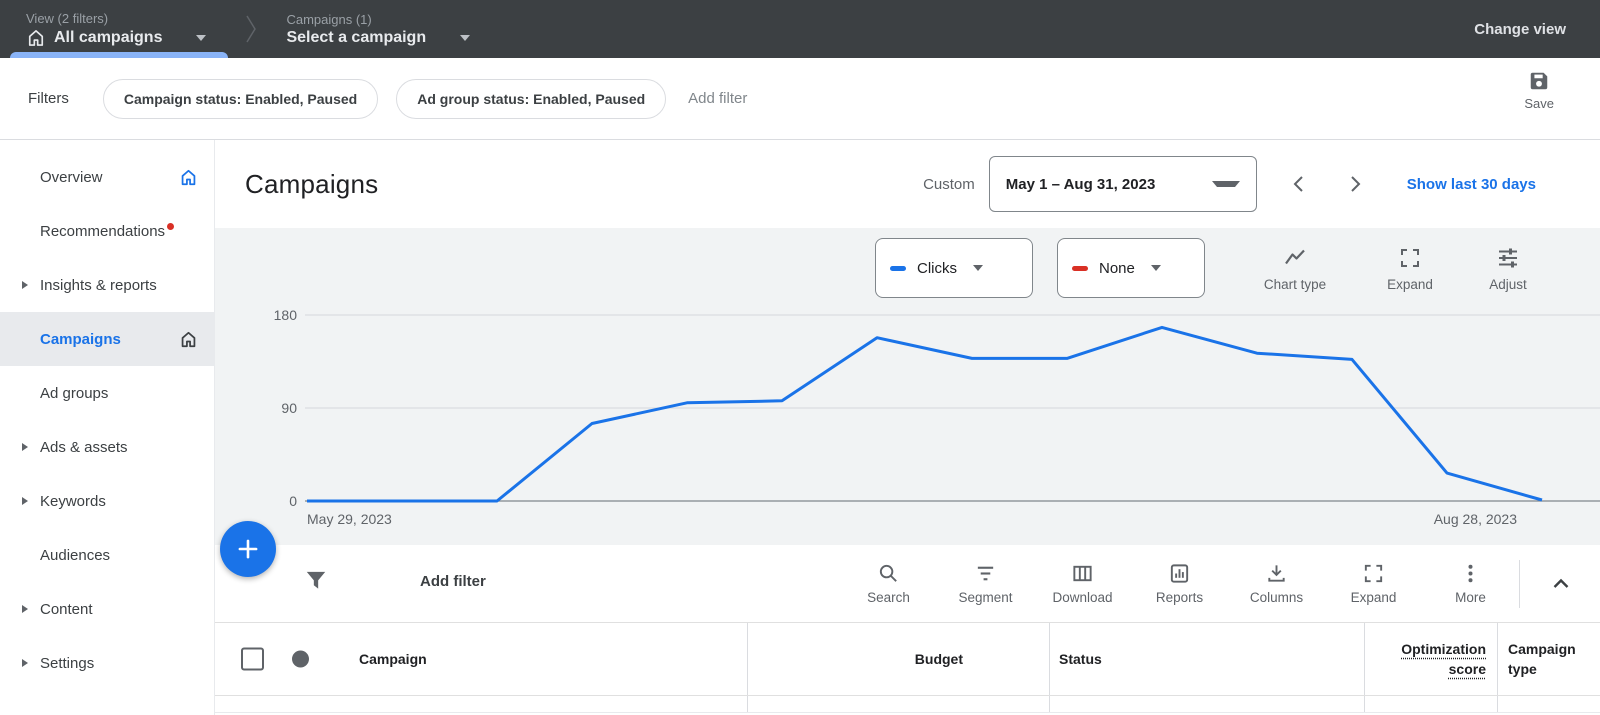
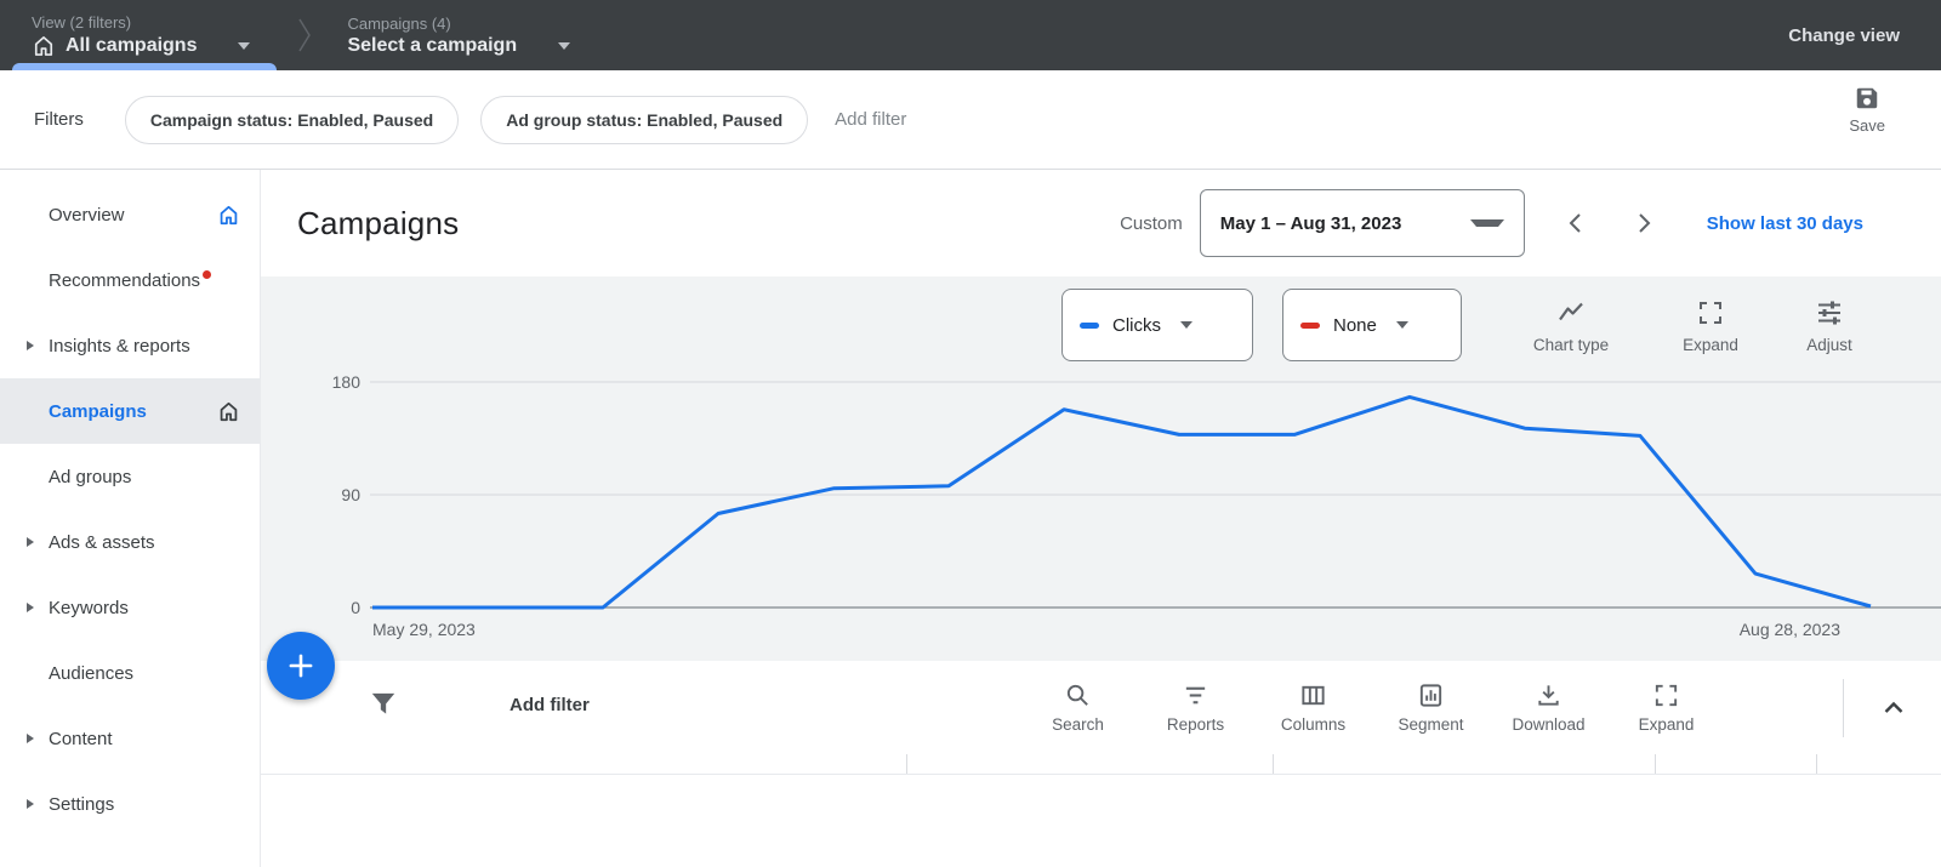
  View (2 filters)
  All campaigns
- Campaigns (1)
+ Campaigns (4)
  Select a campaign
  Change view
  Filters
  Campaign status: Enabled, Paused
  Ad group status: Enabled, Paused
  Add filter
  Save
  Overview
  Recommendations
  Insights & reports
  Campaigns
  Ad groups
  Ads & assets
  Keywords
  Audiences
  Content
  Settings
  Campaigns
  Custom
  May 1 – Aug 31, 2023
  Show last 30 days
  0
  90
  180
  May 29, 2023
  Aug 28, 2023
  Clicks
  None
  Chart type
  Expand
  Adjust
  Add filter
  Search
- Segment
+ Reports
- Download
+ Columns
- Reports
+ Segment
- Columns
+ Download
  Expand
- More
- Campaign
- Budget
- Status
- Optimization score
- Campaign type
